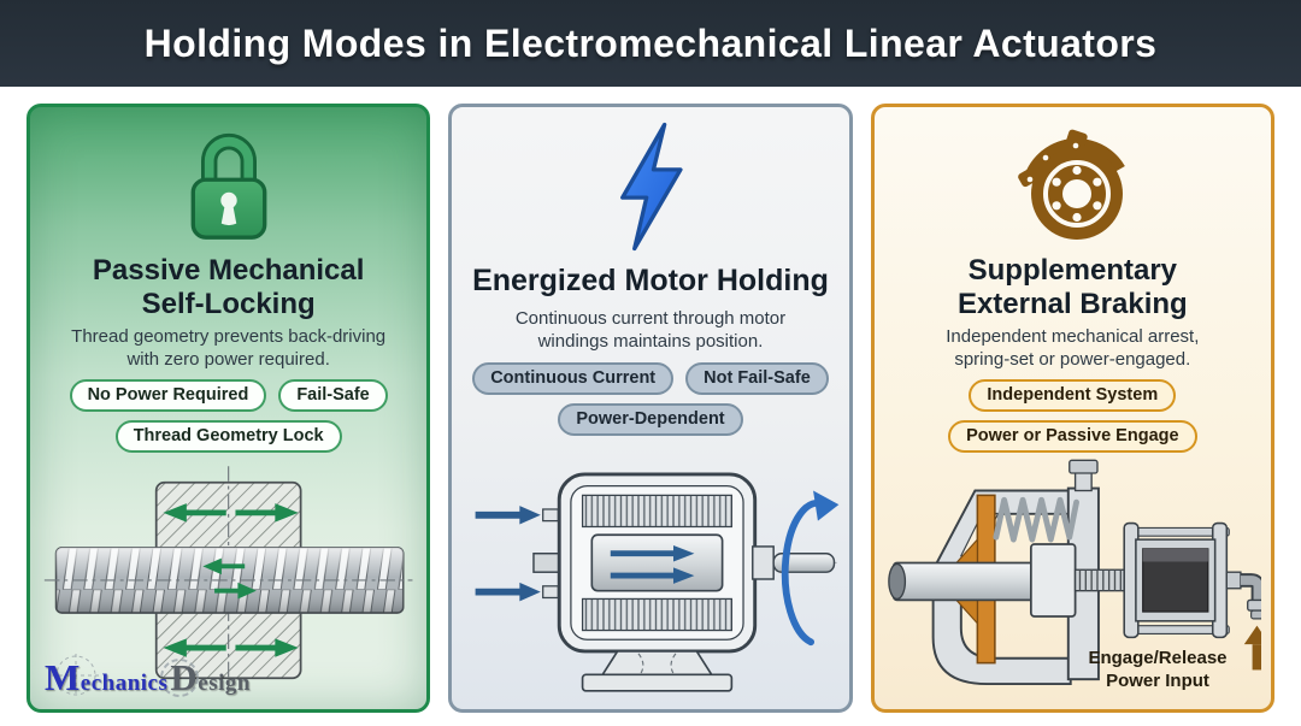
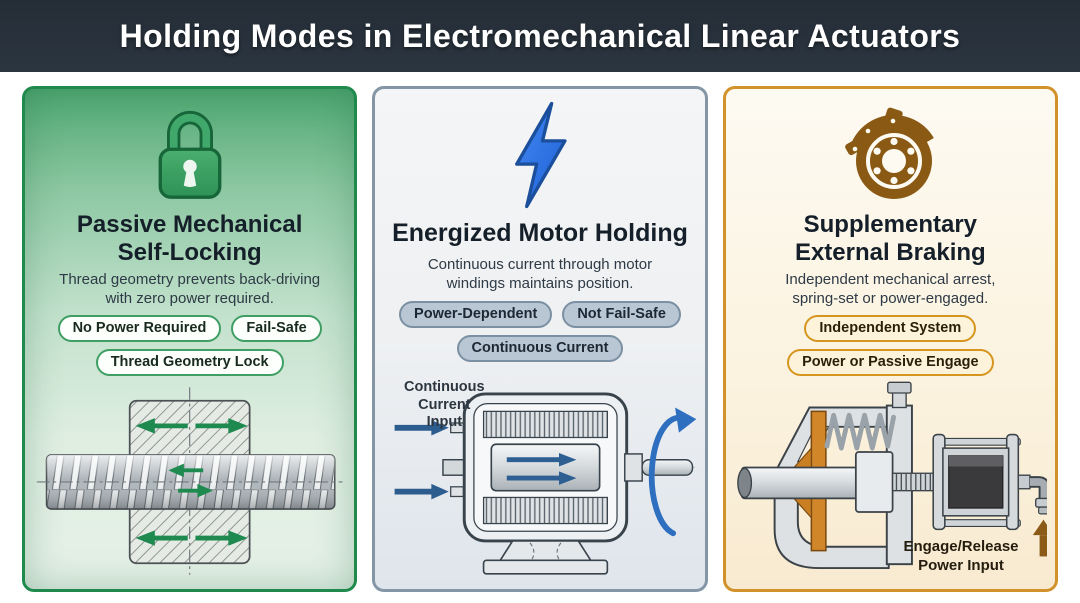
  Holding Modes in Electromechanical Linear Actuators
  Passive Mechanical
  Self-Locking
  Thread geometry prevents back-driving
  with zero power required.
  No Power Required
  Fail-Safe
  Thread Geometry Lock
- MechanicsDesign
  Energized Motor Holding
  Continuous current through motor
  windings maintains position.
- Continuous Current
+ Power-Dependent
  Not Fail-Safe
- Power-Dependent
+ Continuous Current
+ Continuous
+ Current
+ Input
  Supplementary
  External Braking
  Independent mechanical arrest,
  spring-set or power-engaged.
  Independent System
  Power or Passive Engage
  Engage/Release
  Power Input
